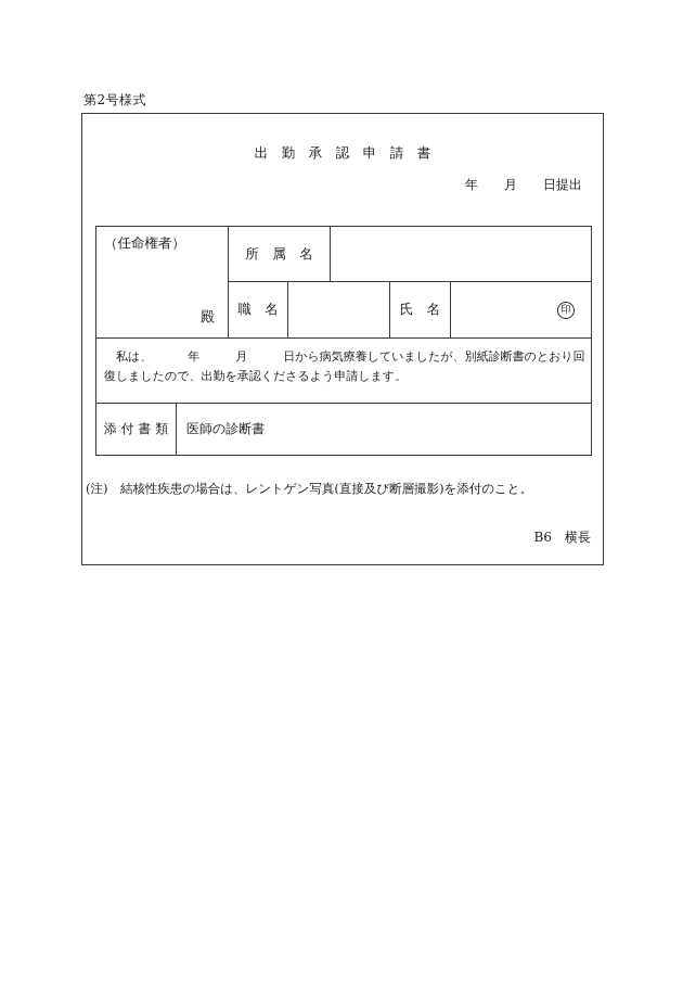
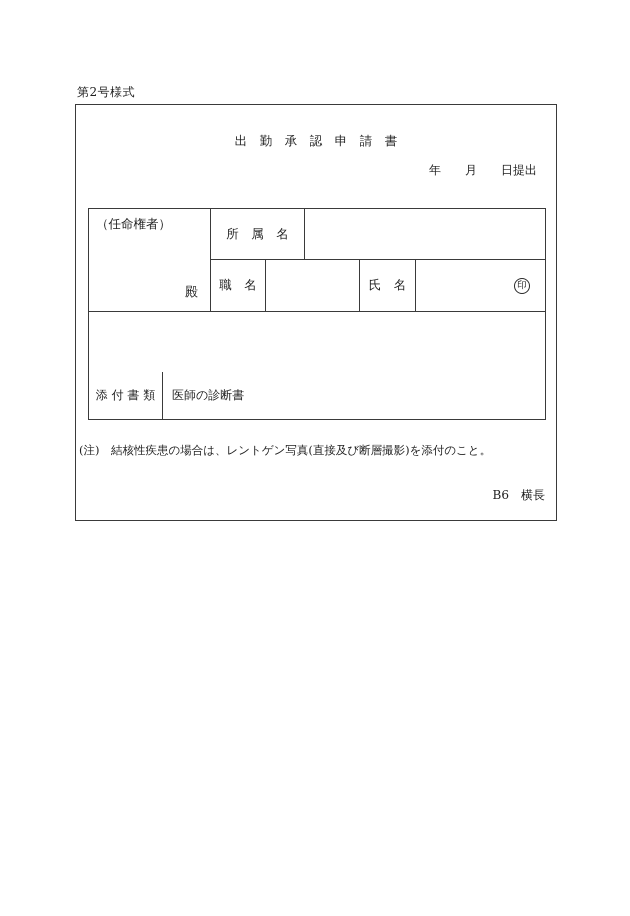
  第2号様式
  出 勤 承 認 申 請 書
  年 月 日提出
  （任命権者）
  殿
  所 属 名
  職 名
  氏 名
  印
- 私は、 年 月 日から病気療養していましたが、別紙診断書のとおり回
- 復しましたので、出勤を承認くださるよう申請します。
  添 付 書 類
  医師の診断書
  (注) 結核性疾患の場合は、レントゲン写真(直接及び断層撮影)を添付のこと。
  B6 横長
